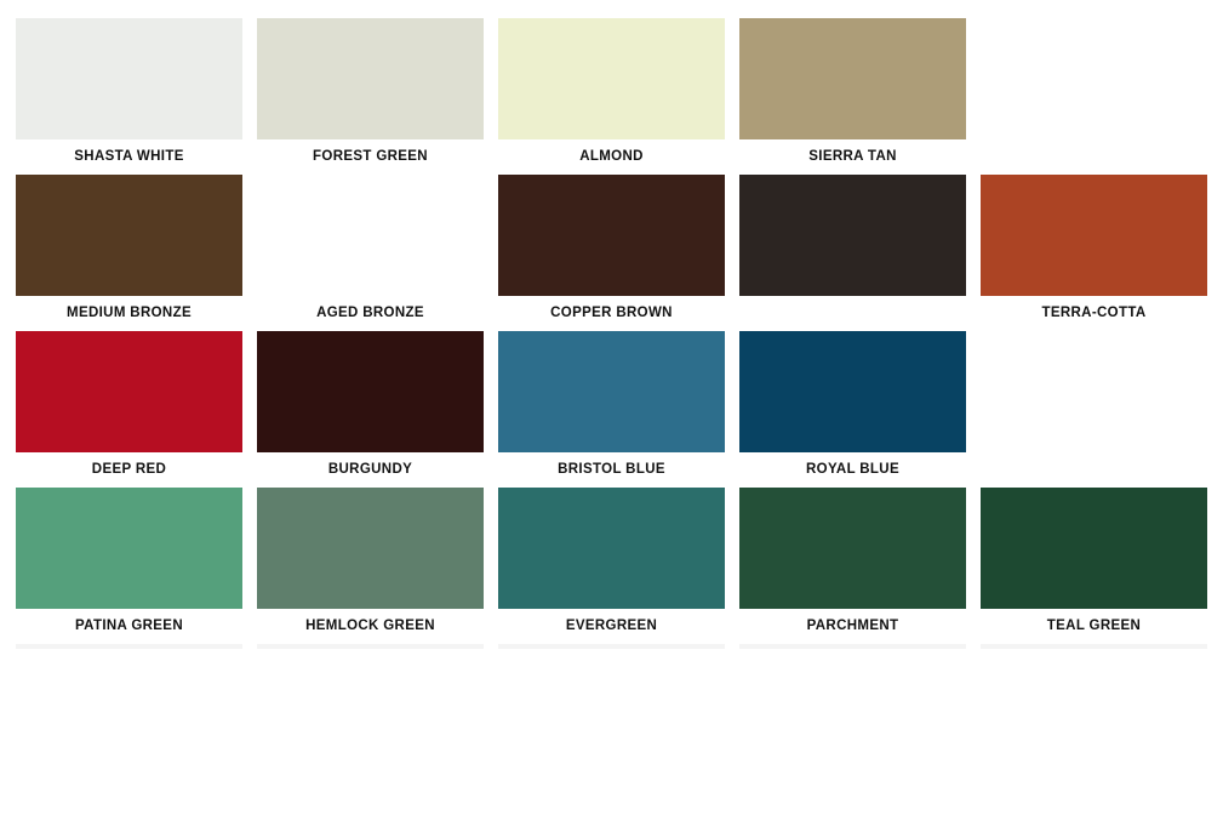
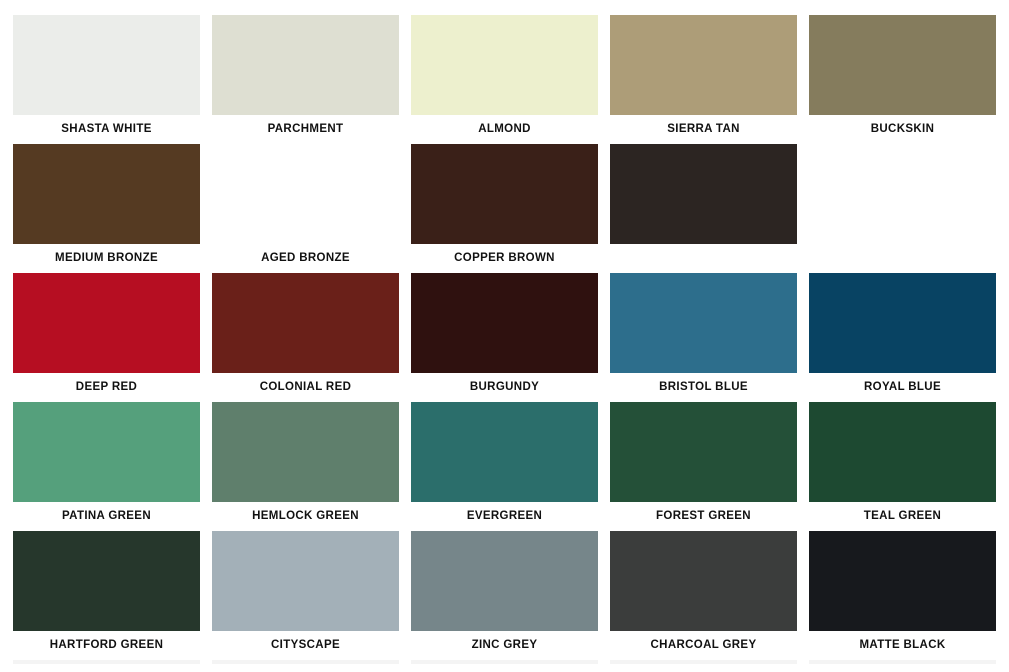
  SHASTA WHITE
- FOREST GREEN
+ PARCHMENT
  ALMOND
  SIERRA TAN
+ BUCKSKIN
  MEDIUM BRONZE
  AGED BRONZE
  COPPER BROWN
- TERRA-COTTA
  DEEP RED
+ COLONIAL RED
  BURGUNDY
  BRISTOL BLUE
  ROYAL BLUE
  PATINA GREEN
  HEMLOCK GREEN
  EVERGREEN
- PARCHMENT
+ FOREST GREEN
  TEAL GREEN
+ HARTFORD GREEN
+ CITYSCAPE
+ ZINC GREY
+ CHARCOAL GREY
+ MATTE BLACK
